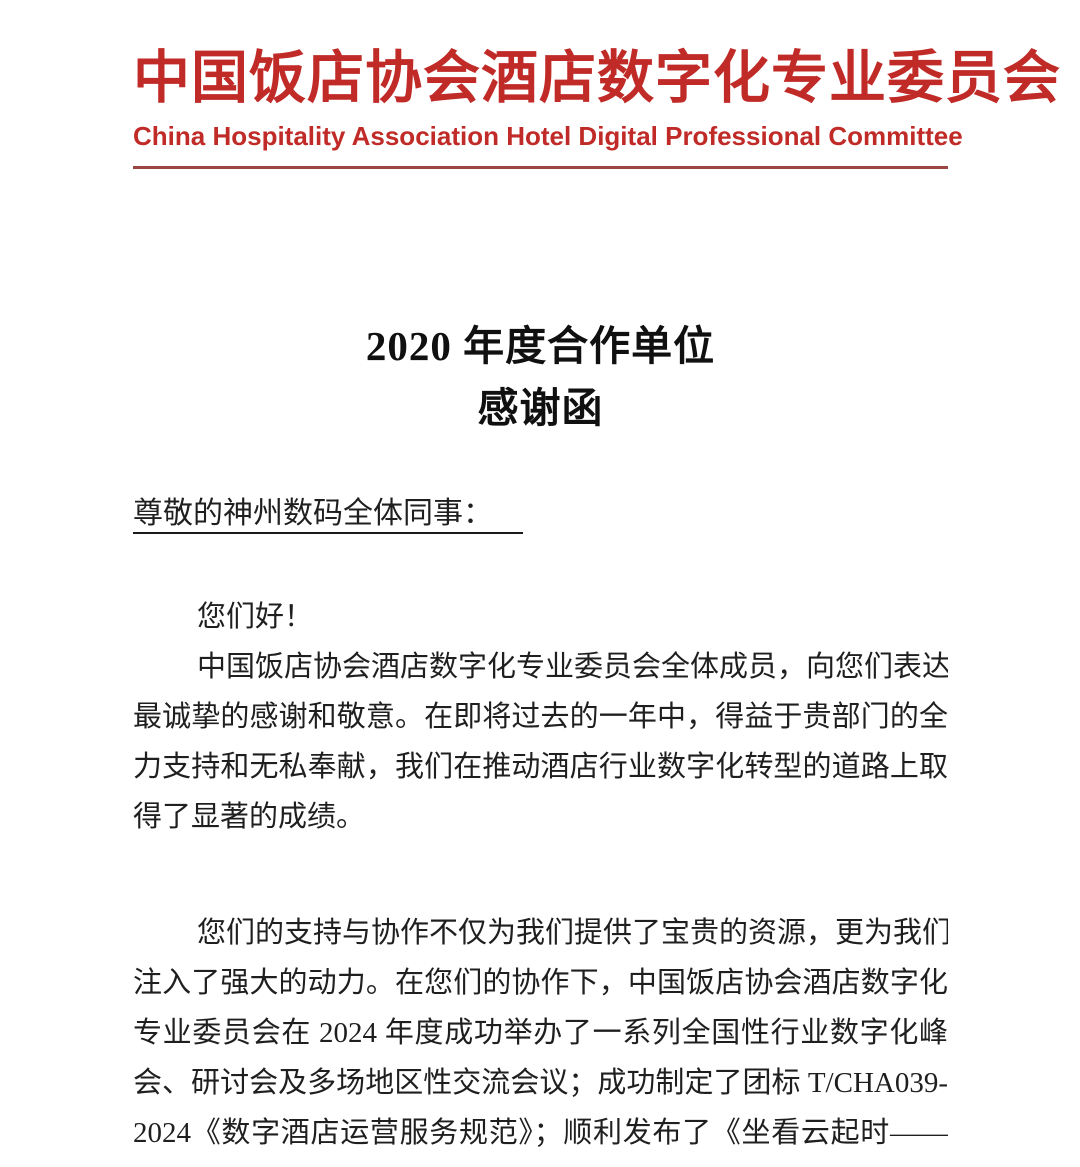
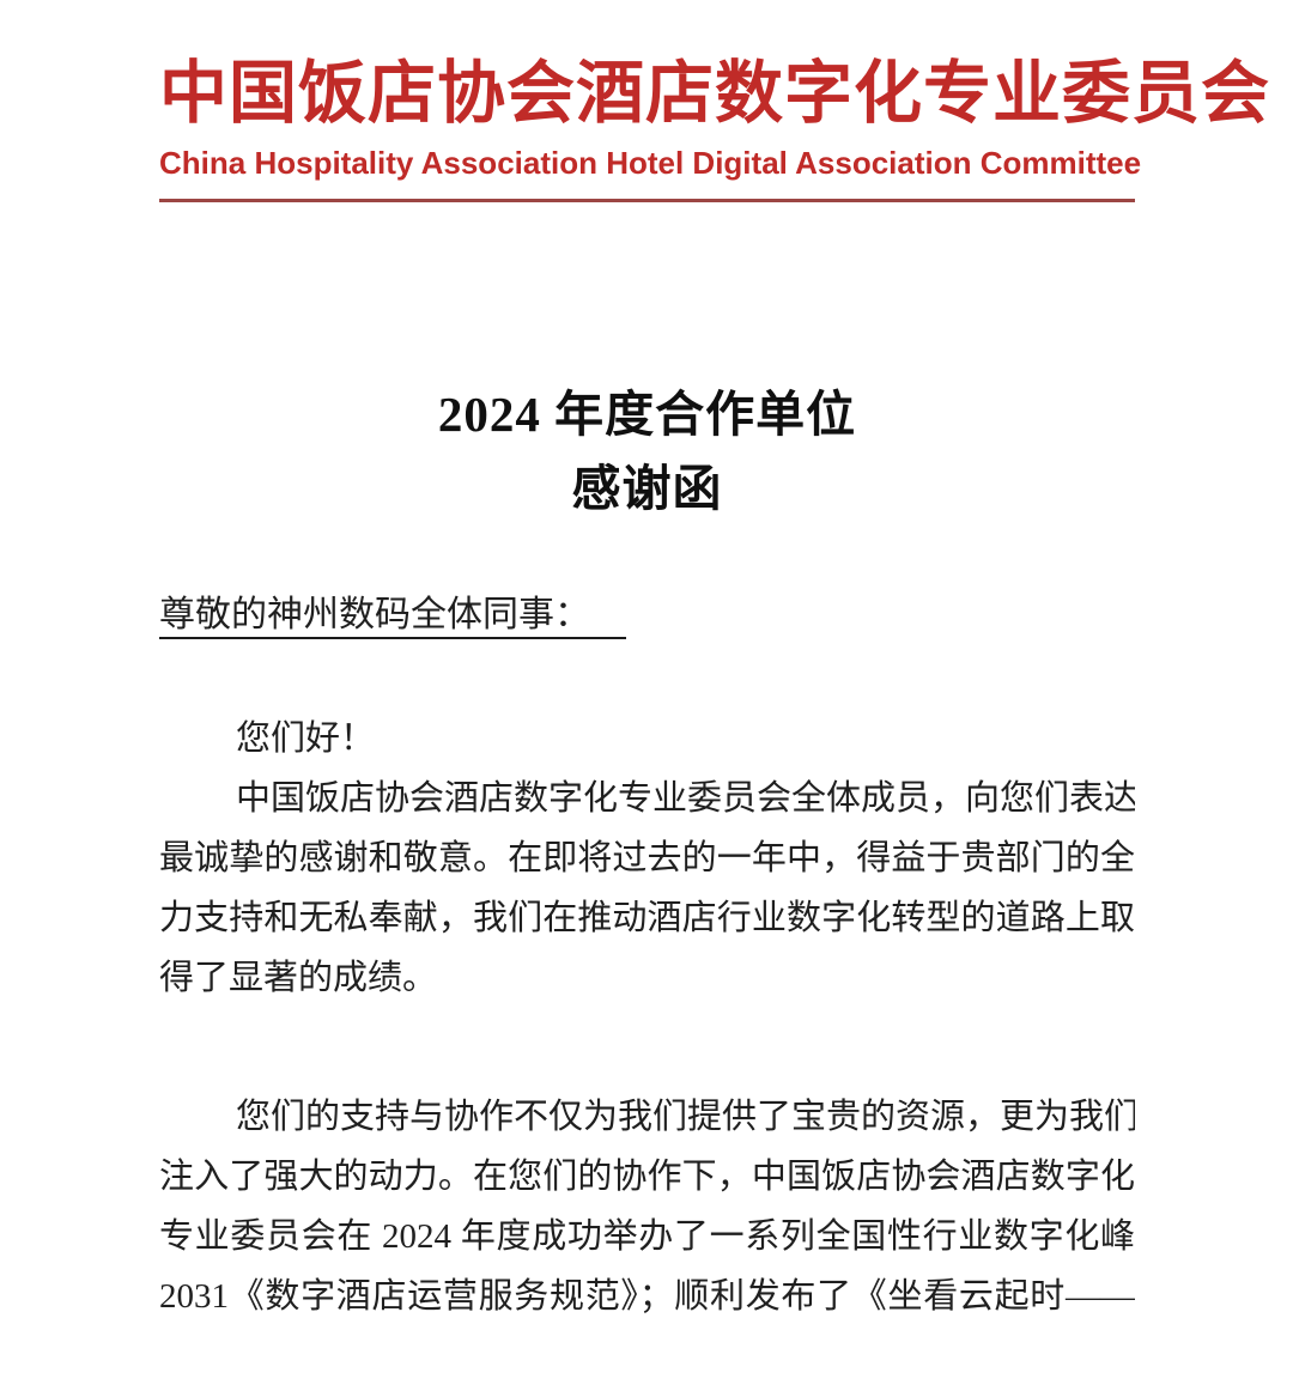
  中国饭店协会酒店数字化专业委员会
- China Hospitality Association Hotel Digital Professional Committee
+ China Hospitality Association Hotel Digital Association Committee
- 2020 年度合作单位
+ 2024 年度合作单位
  感谢函
  尊敬的神州数码全体同事：
  您们好！
  中国饭店协会酒店数字化专业委员会全体成员，向您们表达
  最诚挚的感谢和敬意。在即将过去的一年中，得益于贵部门的全
  力支持和无私奉献，我们在推动酒店行业数字化转型的道路上取
  得了显著的成绩。
  您们的支持与协作不仅为我们提供了宝贵的资源，更为我们
  注入了强大的动力。在您们的协作下，中国饭店协会酒店数字化
  专业委员会在 2024 年度成功举办了一系列全国性行业数字化峰
- 会、研讨会及多场地区性交流会议；成功制定了团标 T/CHA039-
- 2024《数字酒店运营服务规范》；顺利发布了《坐看云起时——
+ 2031《数字酒店运营服务规范》；顺利发布了《坐看云起时——
